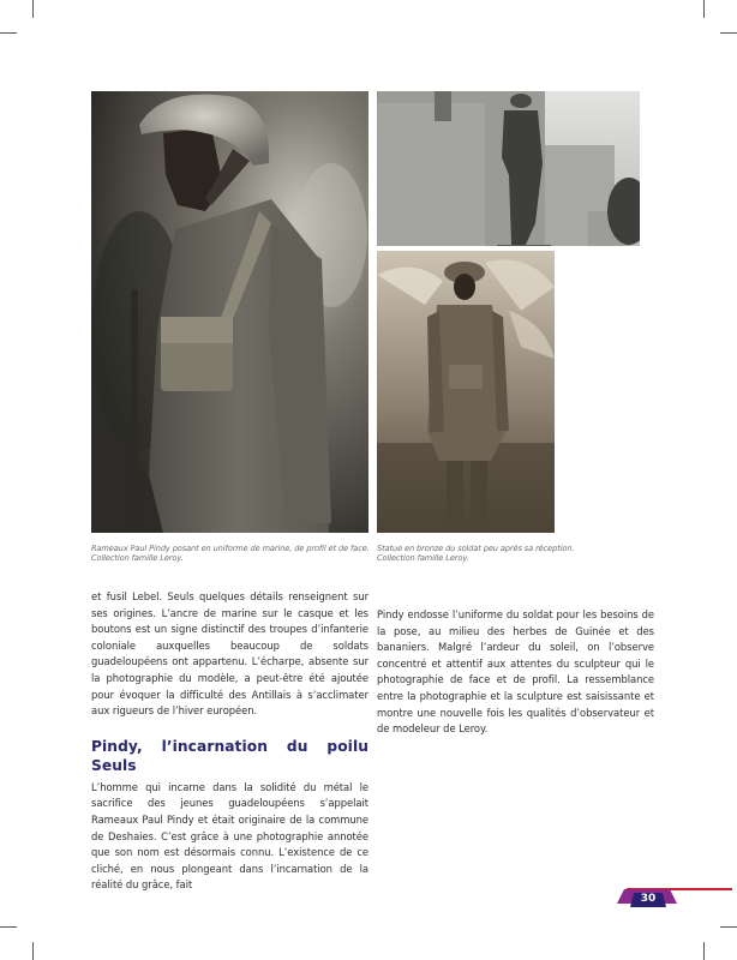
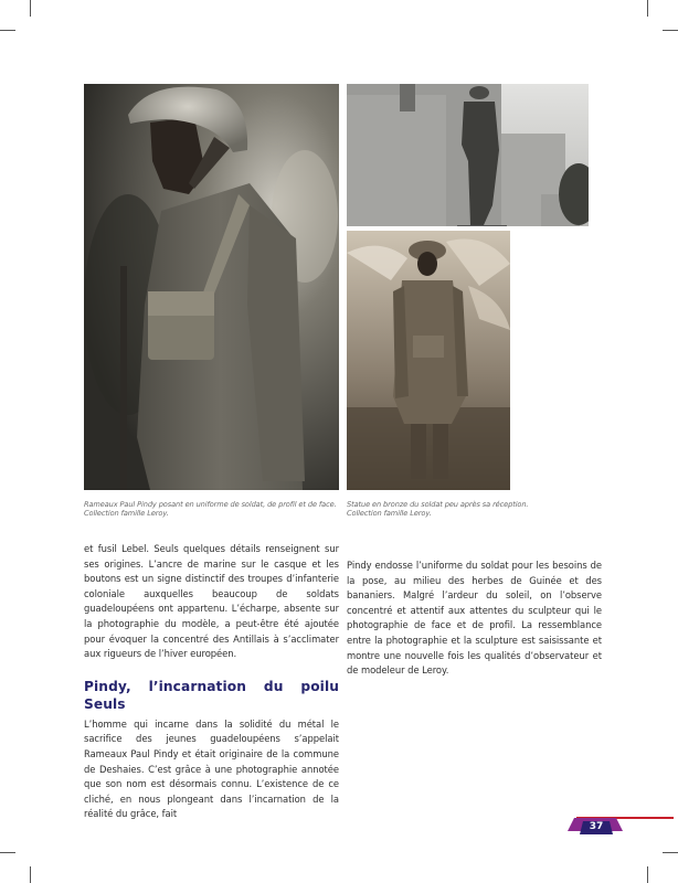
- Rameaux Paul Pindy posant en uniforme de marine, de profil et de face.
+ Rameaux Paul Pindy posant en uniforme de soldat, de profil et de face.
  Collection famille Leroy.
  Statue en bronze du soldat peu après sa réception.
  Collection famille Leroy.
- et fusil Lebel. Seuls quelques détails renseignent sur ses origines. L’ancre de marine sur le casque et les boutons est un signe distinctif des troupes d’infanterie coloniale auxquelles beaucoup de soldats guadeloupéens ont appartenu. L’écharpe, absente sur la photographie du modèle, a peut-être été ajoutée pour évoquer la difficulté des Antillais à s’acclimater aux rigueurs de l’hiver européen.
+ et fusil Lebel. Seuls quelques détails renseignent sur ses origines. L’ancre de marine sur le casque et les boutons est un signe distinctif des troupes d’infanterie coloniale auxquelles beaucoup de soldats guadeloupéens ont appartenu. L’écharpe, absente sur la photographie du modèle, a peut-être été ajoutée pour évoquer la concentré des Antillais à s’acclimater aux rigueurs de l’hiver européen.
  Pindy, l’incarnation du poilu Seuls
  L’homme qui incarne dans la solidité du métal le sacrifice des jeunes guadeloupéens s’appelait Rameaux Paul Pindy et était originaire de la commune de Deshaies. C’est grâce à une photographie annotée que son nom est désormais connu. L’existence de ce cliché, en nous plongeant dans l’incarnation de la réalité du grâce, fait
  Pindy endosse l’uniforme du soldat pour les besoins de la pose, au milieu des herbes de Guinée et des bananiers. Malgré l’ardeur du soleil, on l’observe concentré et attentif aux attentes du sculpteur qui le photographie de face et de profil. La ressemblance entre la photographie et la sculpture est saisissante et montre une nouvelle fois les qualités d’observateur et de modeleur de Leroy.
- 30
+ 37
